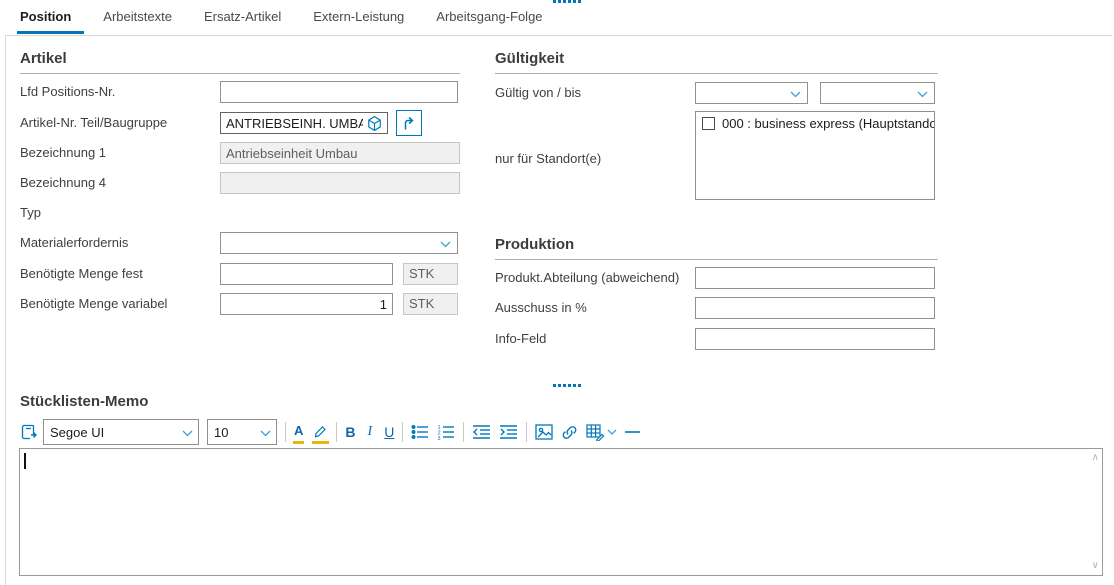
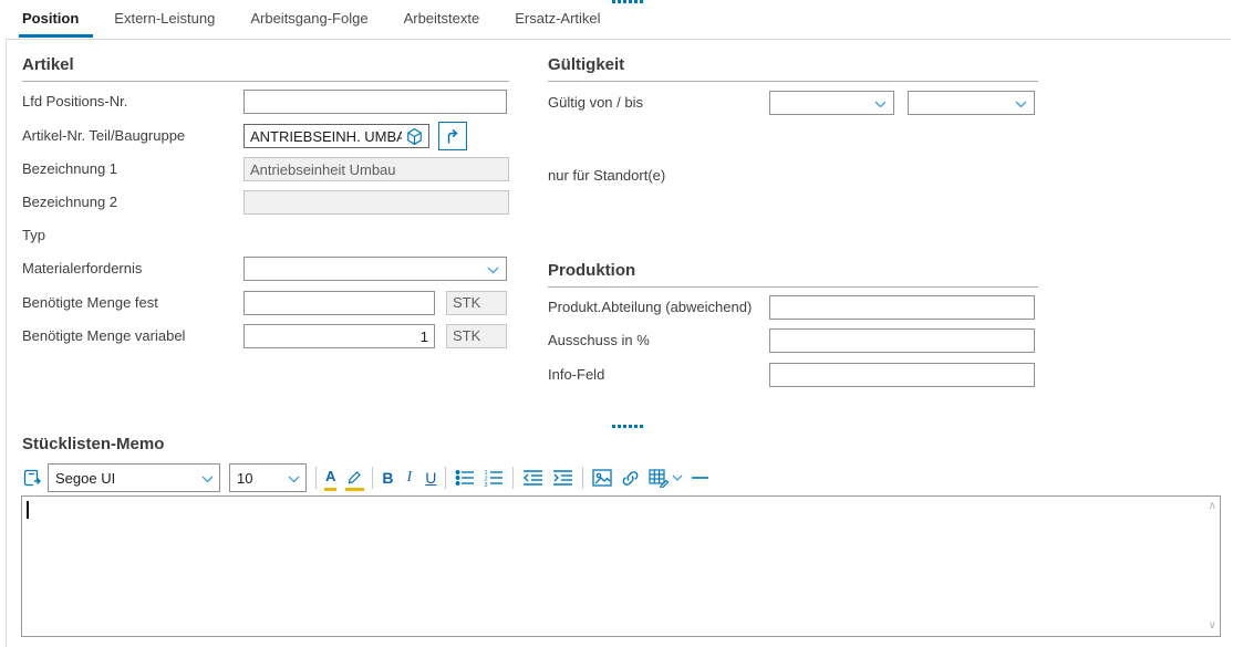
  Position
- Arbeitstexte
+ Extern-Leistung
- Ersatz-Artikel
+ Arbeitsgang-Folge
- Extern-Leistung
+ Arbeitstexte
- Arbeitsgang-Folge
+ Ersatz-Artikel
  Artikel
  Lfd Positions-Nr.
  Artikel-Nr. Teil/Baugruppe
  ANTRIEBSEINH. UMBA
  Bezeichnung 1
  Antriebseinheit Umbau
- Bezeichnung 4
+ Bezeichnung 2
  Typ
  Materialerfordernis
  Benötigte Menge fest
  STK
  Benötigte Menge variabel
  1
  STK
  Gültigkeit
  Gültig von / bis
  nur für Standort(e)
- 000 : business express (Hauptstando
  Produktion
  Produkt.Abteilung (abweichend)
  Ausschuss in %
  Info-Feld
  Stücklisten-Memo
  Segoe UI
  10
  A
  B
  I
  U
  ∧
  ∨
